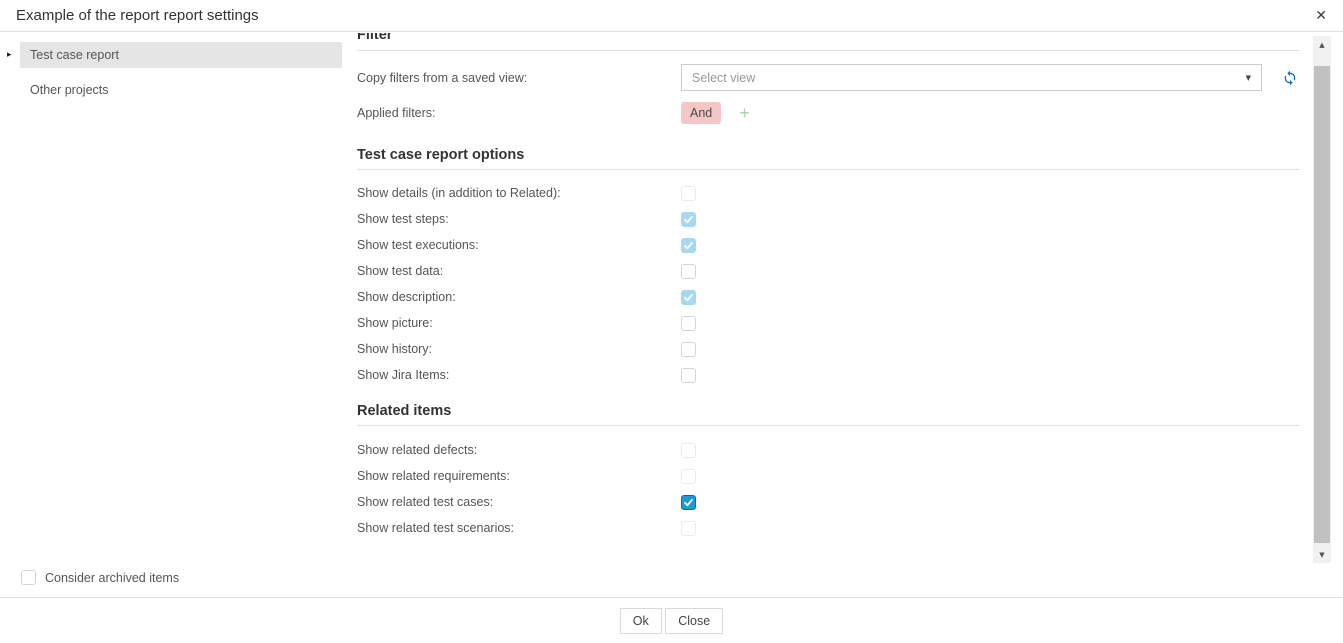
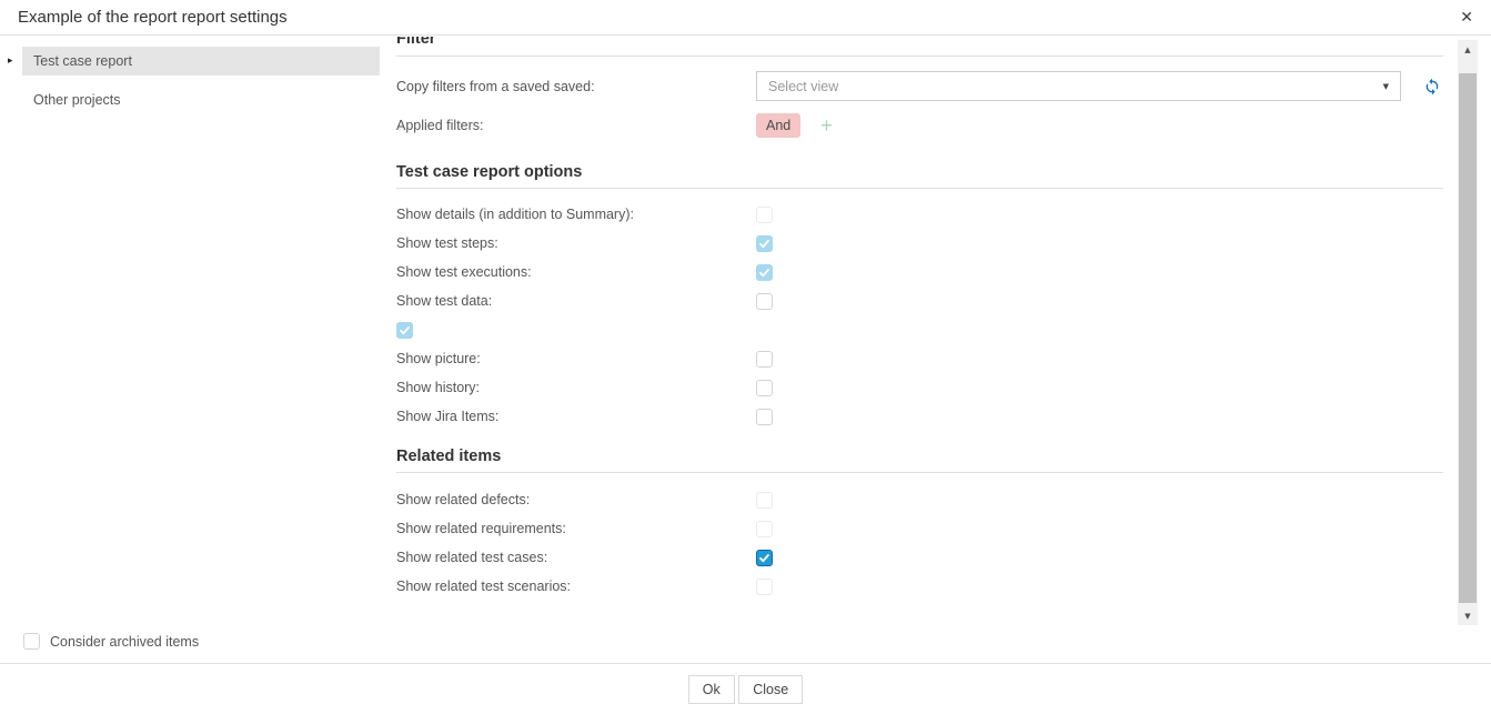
  Example of the report report settings
  ✕
  ▸
  Test case report
  Other projects
  Consider archived items
  Filter
- Copy filters from a saved view:
+ Copy filters from a saved saved:
  Select view
  ▼
  Applied filters:
  And
  +
  Test case report options
- Show details (in addition to Related):
+ Show details (in addition to Summary):
  Show test steps:
  Show test executions:
  Show test data:
- Show description:
  Show picture:
  Show history:
  Show Jira Items:
  Related items
  Show related defects:
  Show related requirements:
  Show related test cases:
  Show related test scenarios:
  ▲
  ▼
  Ok Close
